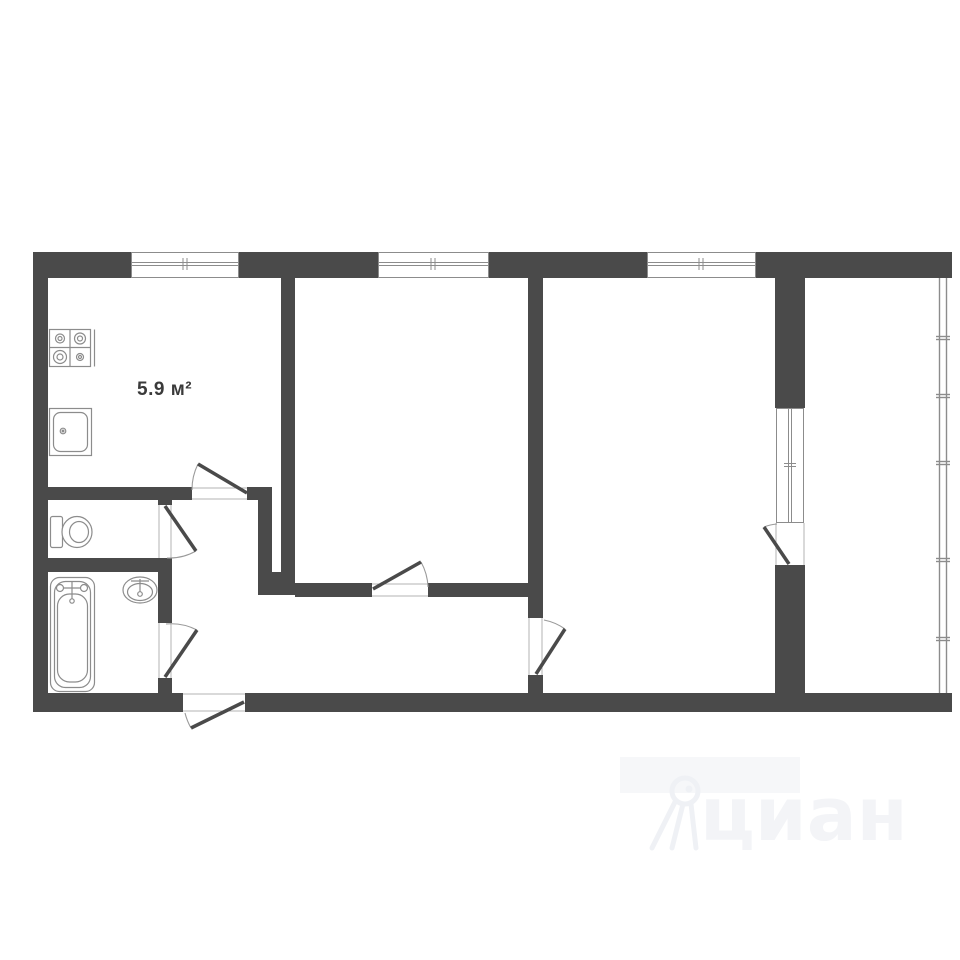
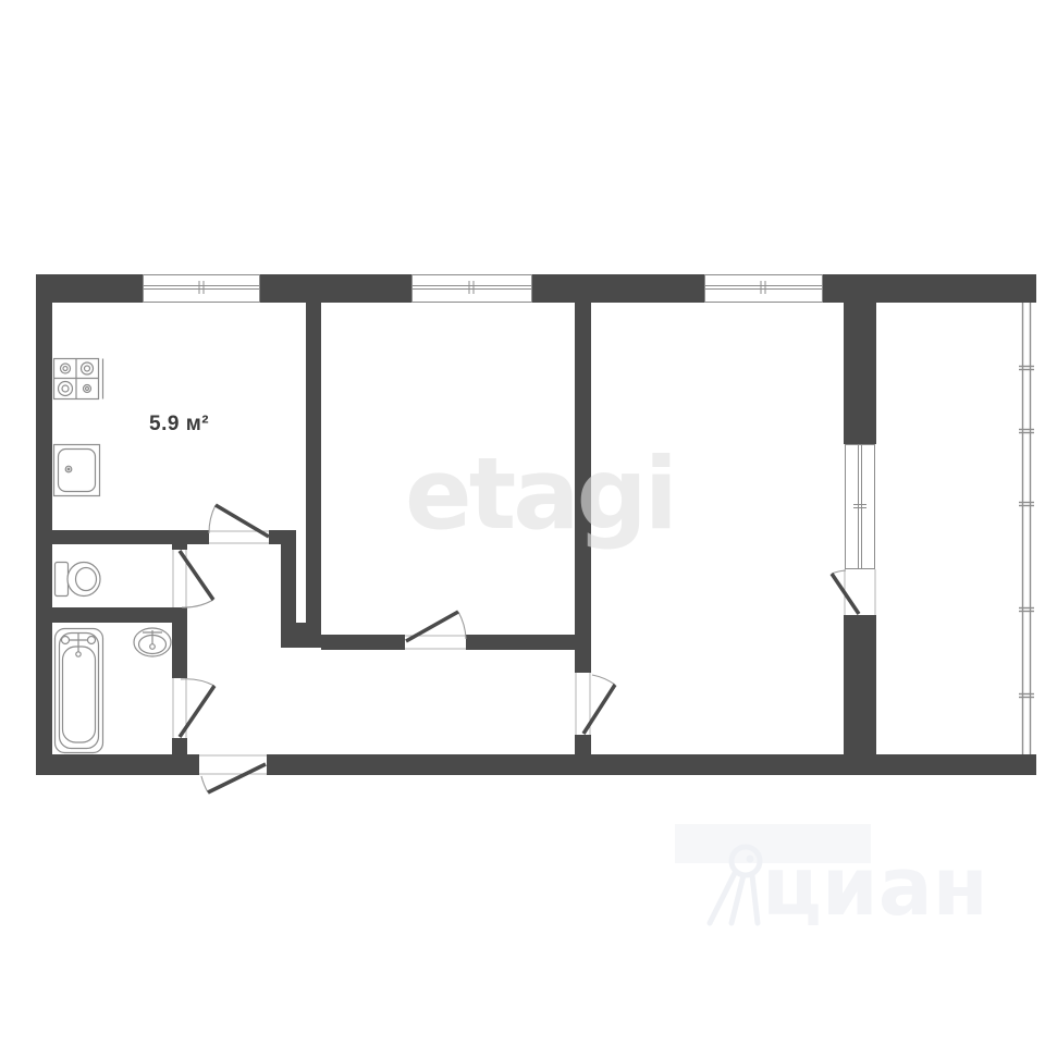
  5.9 м²
+ etagi
